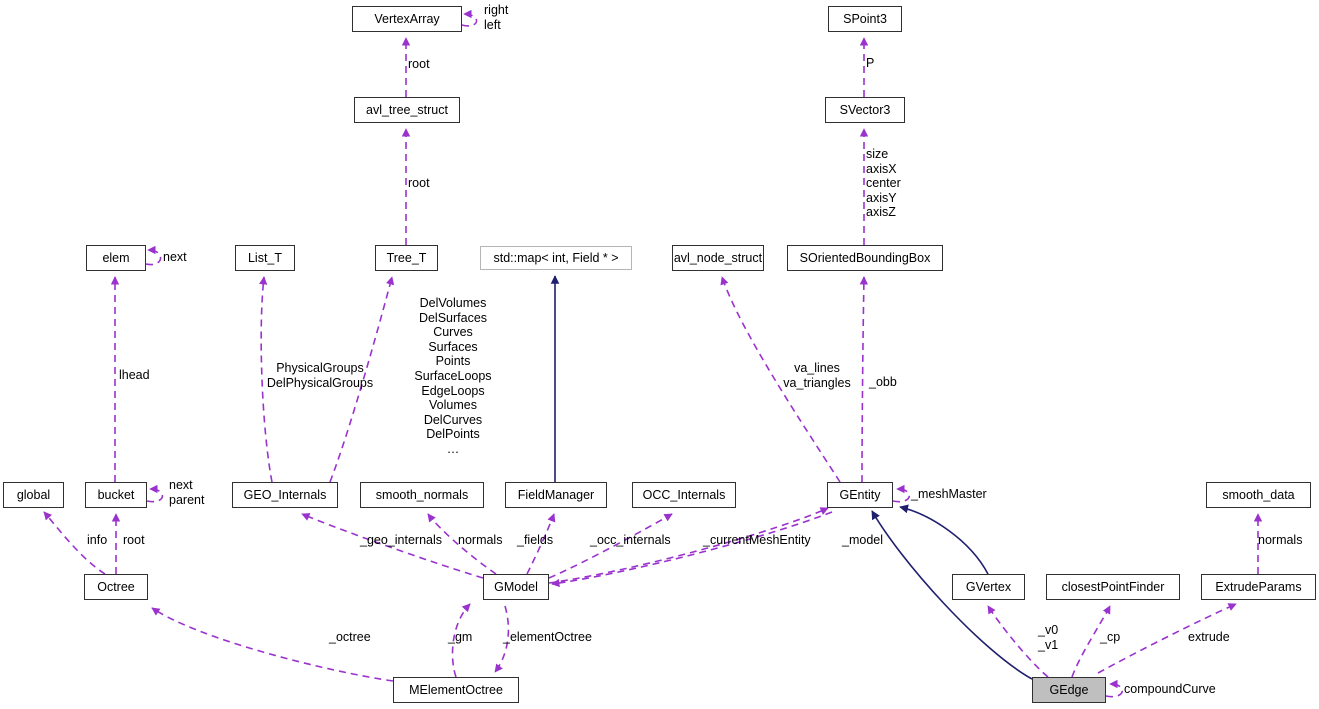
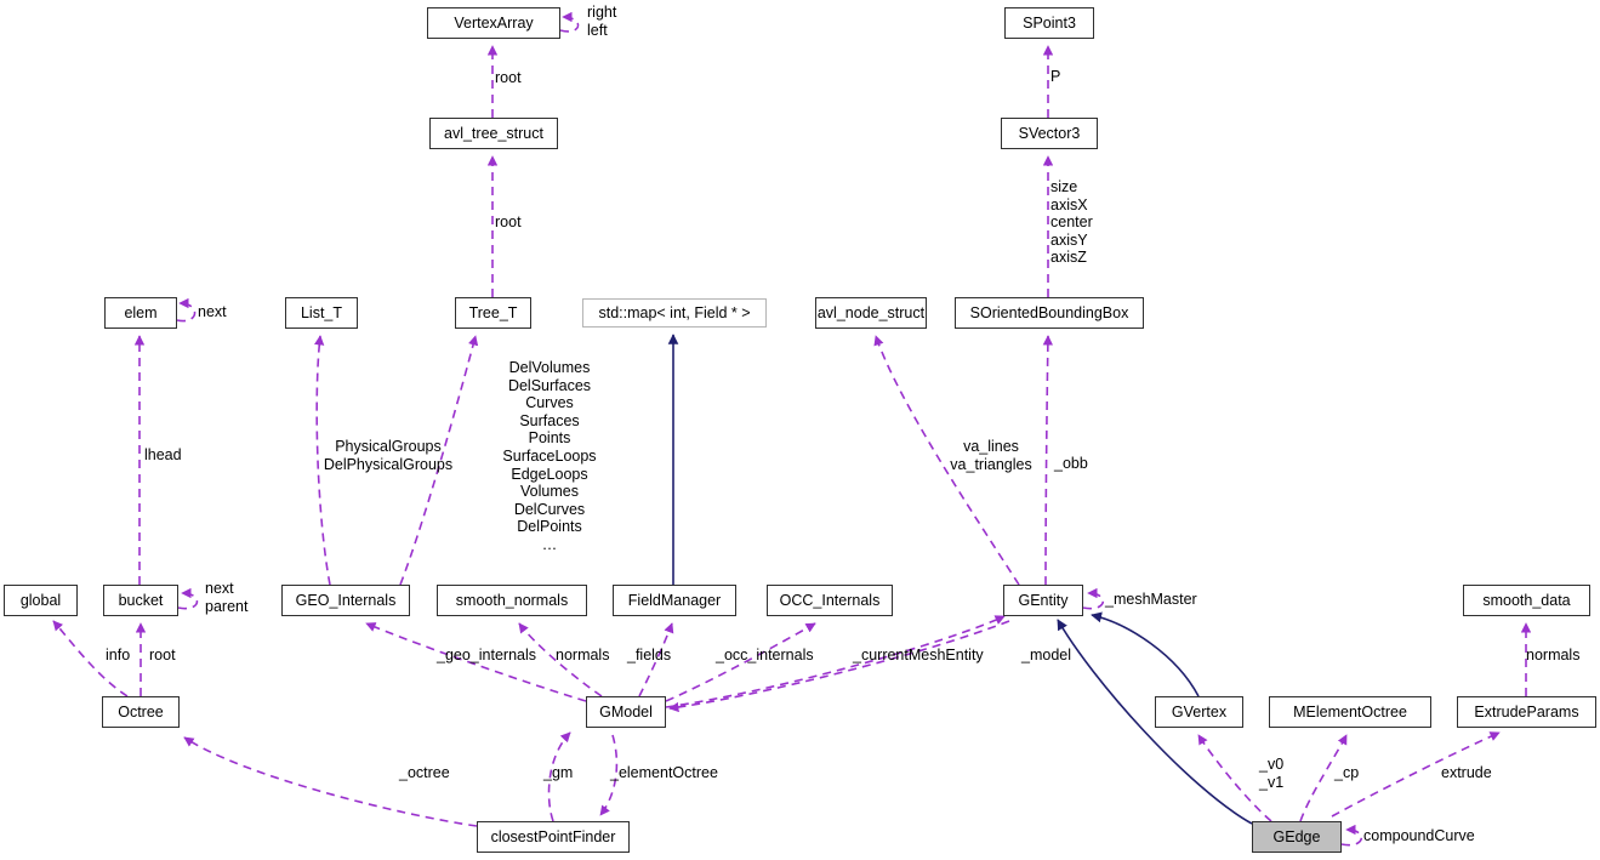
  VertexArray
  avl_tree_struct
  SPoint3
  SVector3
  elem
  List_T
  Tree_T
  std::map< int, Field * >
  avl_node_struct
  SOrientedBoundingBox
  global
  bucket
  GEO_Internals
  smooth_normals
  FieldManager
  OCC_Internals
  GEntity
  smooth_data
  Octree
  GModel
  GVertex
- closestPointFinder
+ MElementOctree
  ExtrudeParams
- MElementOctree
+ closestPointFinder
  GEdge
  right
  left
  root
  P
  root
  size
  axisX
  center
  axisY
  axisZ
  next
  DelVolumes
  DelSurfaces
  Curves
  Surfaces
  Points
  SurfaceLoops
  EdgeLoops
  Volumes
  DelCurves
  DelPoints
  …
  PhysicalGroups
  DelPhysicalGroups
  va_lines
  va_triangles
  _obb
  lhead
  next
  parent
  _meshMaster
  info
  root
  _geo_internals
  normals
  _fields
  _occ_internals
  _currentMeshEntity
  _model
  normals
  _octree
  _gm
  _elementOctree
  _v0
  _v1
  _cp
  extrude
  compoundCurve
